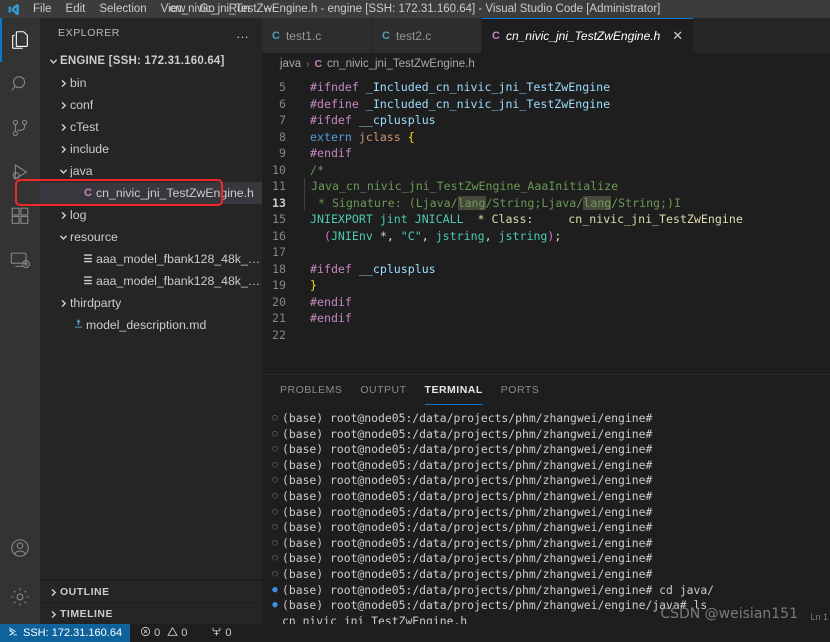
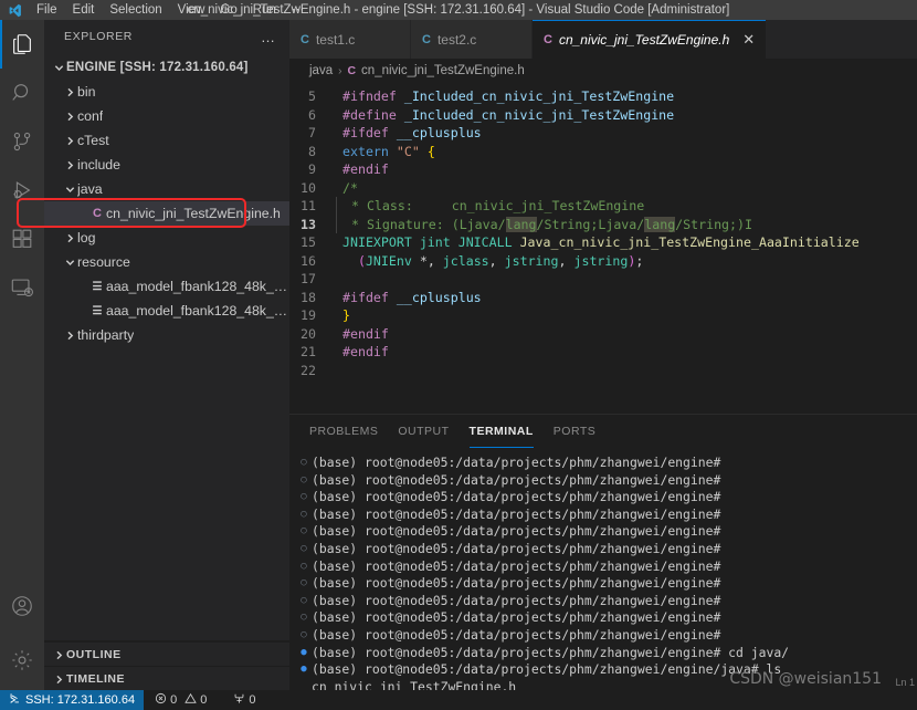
  File
  Edit
  Selection
  View
  Go
  Run
  ⋯
  cn_nivic_jni_TestZwEngine.h - engine [SSH: 172.31.160.64] - Visual Studio Code [Administrator]
  EXPLORER
  …
  ENGINE [SSH: 172.31.160.64]
  bin
  conf
  cTest
  include
  java
  C
  cn_nivic_jni_TestZwEngine.h
  log
  resource
  ☰
  aaa_model_fbank128_48k_ae
  ☰
  aaa_model_fbank128_48k_ae
  thirdparty
- model_description.md
  OUTLINE
  TIMELINE
  C
  test1.c
  C
  test2.c
  C
  cn_nivic_jni_TestZwEngine.h
  ✕
  java
  ›
  C
  cn_nivic_jni_TestZwEngine.h
  5
  #ifndef _Included_cn_nivic_jni_TestZwEngine
  6
  #define _Included_cn_nivic_jni_TestZwEngine
  7
  #ifdef __cplusplus
  8
- extern jclass {
+ extern "C" {
  9
  #endif
  10
  /*
  11
- Java_cn_nivic_jni_TestZwEngine_AaaInitialize
+ * Class: cn_nivic_jni_TestZwEngine
  13
  * Signature: (Ljava/lang/String;Ljava/lang/String;)I
  15
- JNIEXPORT jint JNICALL * Class: cn_nivic_jni_TestZwEngine
+ JNIEXPORT jint JNICALL Java_cn_nivic_jni_TestZwEngine_AaaInitialize
  16
- (JNIEnv *, "C", jstring, jstring);
+ (JNIEnv *, jclass, jstring, jstring);
  17
  18
  #ifdef __cplusplus
  19
  }
  20
  #endif
  21
  #endif
  22
  PROBLEMS
  OUTPUT
  TERMINAL
  PORTS
  ○
  (base) root@node05:/data/projects/phm/zhangwei/engine#
  ○
  (base) root@node05:/data/projects/phm/zhangwei/engine#
  ○
  (base) root@node05:/data/projects/phm/zhangwei/engine#
  ○
  (base) root@node05:/data/projects/phm/zhangwei/engine#
  ○
  (base) root@node05:/data/projects/phm/zhangwei/engine#
  ○
  (base) root@node05:/data/projects/phm/zhangwei/engine#
  ○
  (base) root@node05:/data/projects/phm/zhangwei/engine#
  ○
  (base) root@node05:/data/projects/phm/zhangwei/engine#
  ○
  (base) root@node05:/data/projects/phm/zhangwei/engine#
  ○
  (base) root@node05:/data/projects/phm/zhangwei/engine#
  ○
  (base) root@node05:/data/projects/phm/zhangwei/engine#
  ●
  (base) root@node05:/data/projects/phm/zhangwei/engine# cd java/
  ●
  (base) root@node05:/data/projects/phm/zhangwei/engine/java# ls
  cn_nivic_jni_TestZwEngine.h
  SSH: 172.31.160.64
  0
  0
  0
  CSDN @weisian151
  Ln 1
